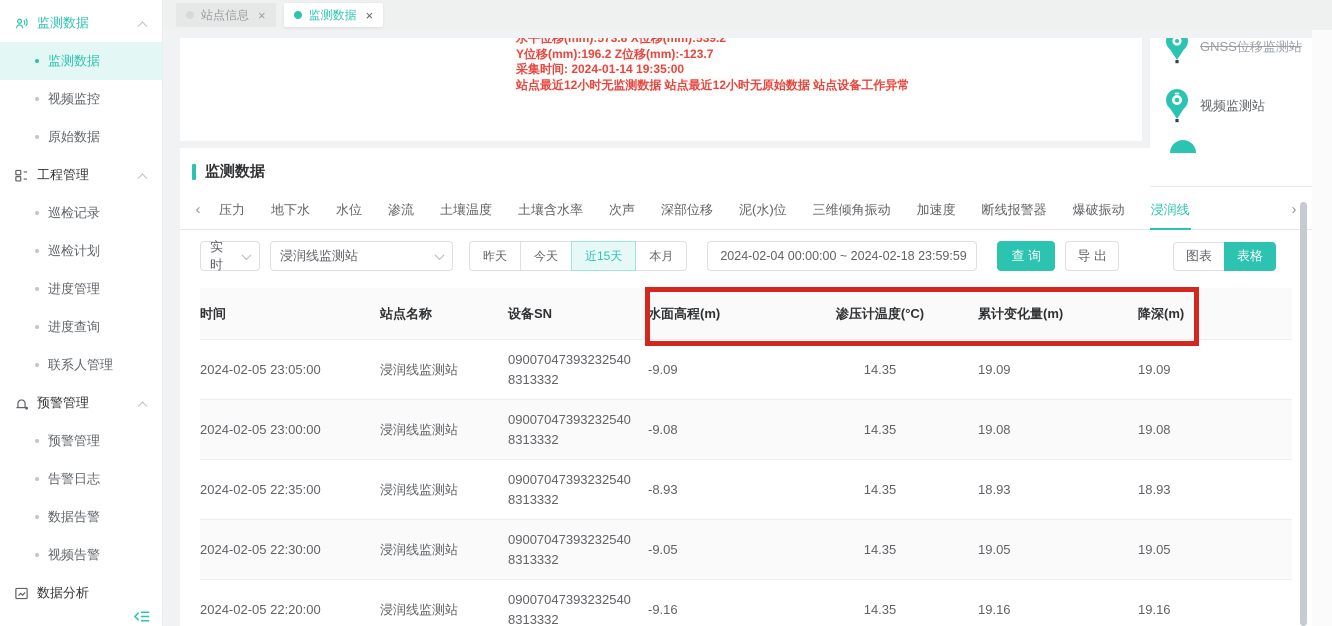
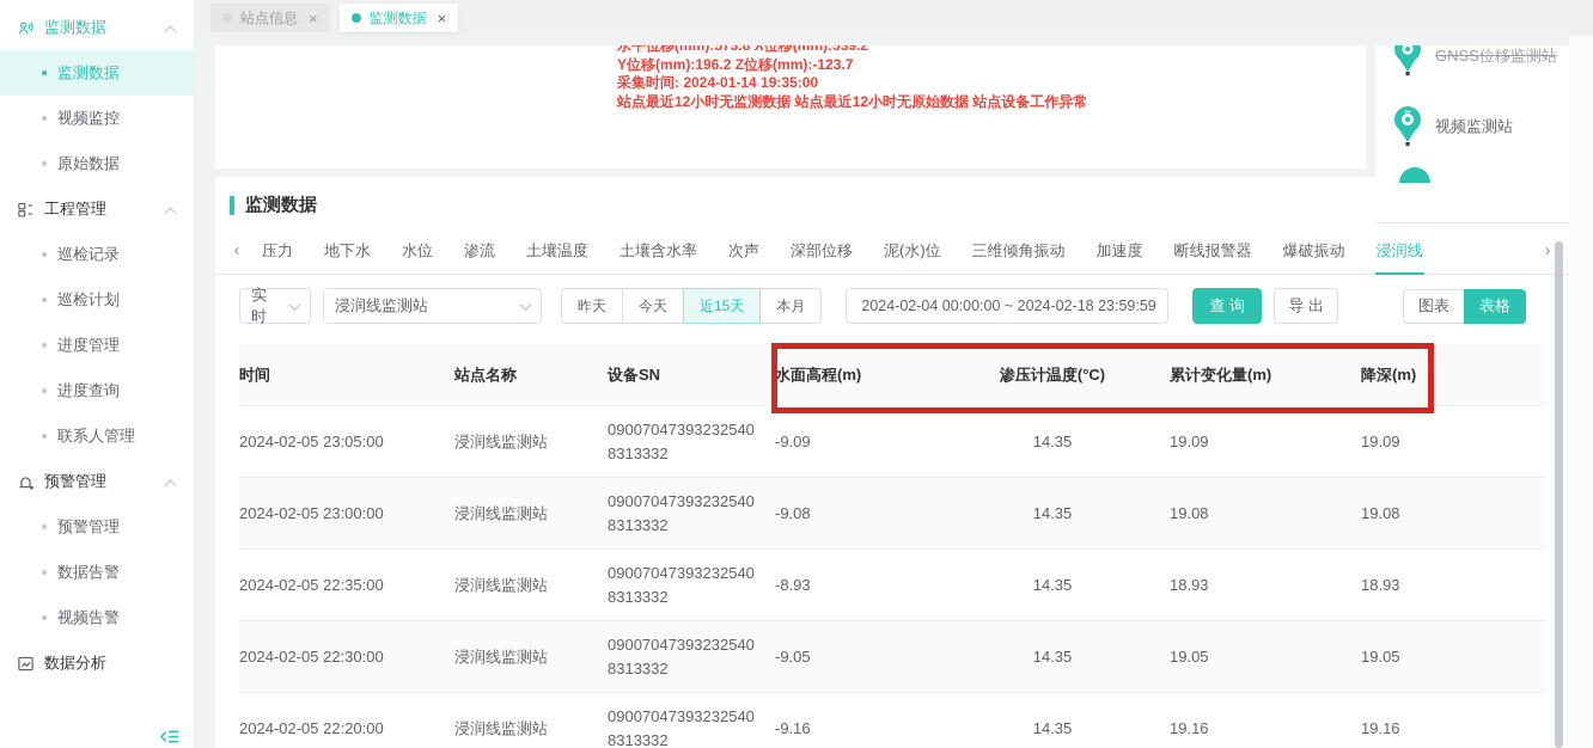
  监测数据
  监测数据
  视频监控
  原始数据
  工程管理
  巡检记录
  巡检计划
  进度管理
  进度查询
  联系人管理
  预警管理
  预警管理
- 告警日志
  数据告警
  视频告警
  数据分析
  站点信息
  ×
  监测数据
  ×
  水平位移(mm):573.8 X位移(mm):539.2
  Y位移(mm):196.2 Z位移(mm):-123.7
  采集时间: 2024-01-14 19:35:00
  站点最近12小时无监测数据 站点最近12小时无原始数据 站点设备工作异常
  GNSS位移监测站
  视频监测站
  监测数据
  ‹
  压力
  地下水
  水位
  渗流
  土壤温度
  土壤含水率
  次声
  深部位移
  泥(水)位
  三维倾角振动
  加速度
  断线报警器
  爆破振动
  浸润线
  ›
  实时
  浸润线监测站
  昨天
  今天
  近15天
  本月
  2024-02-04 00:00:00 ~ 2024-02-18 23:59:59
  查 询
  导 出
  图表
  表格
  时间
  站点名称
  设备SN
  水面高程(m)
  渗压计温度(°C)
  累计变化量(m)
  降深(m)
  2024-02-05 23:05:00
  浸润线监测站
  090070473932325408313332
  -9.09
  14.35
  19.09
  19.09
  2024-02-05 23:00:00
  浸润线监测站
  090070473932325408313332
  -9.08
  14.35
  19.08
  19.08
  2024-02-05 22:35:00
  浸润线监测站
  090070473932325408313332
  -8.93
  14.35
  18.93
  18.93
  2024-02-05 22:30:00
  浸润线监测站
  090070473932325408313332
  -9.05
  14.35
  19.05
  19.05
  2024-02-05 22:20:00
  浸润线监测站
  090070473932325408313332
  -9.16
  14.35
  19.16
  19.16
